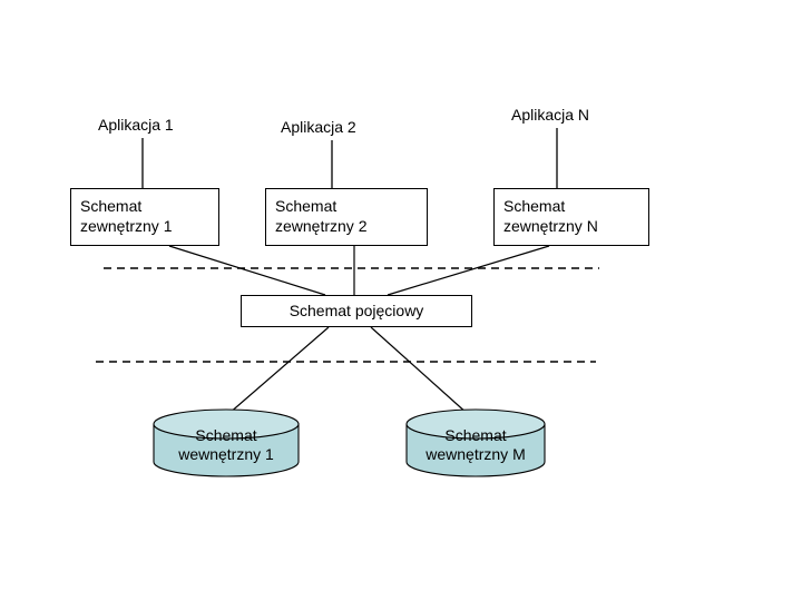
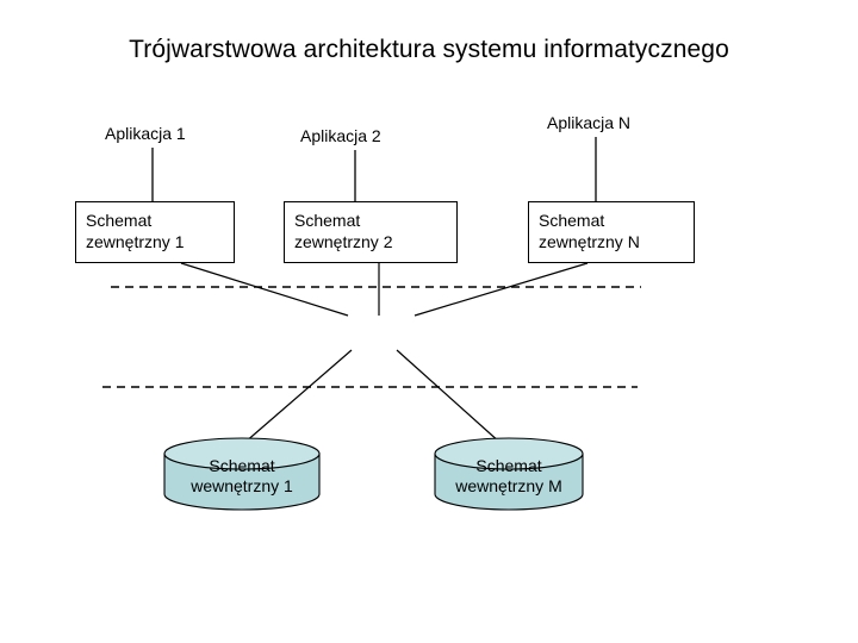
+ Trójwarstwowa architektura systemu informatycznego
  Aplikacja 1
  Aplikacja 2
  Aplikacja N
  Schemat
  zewnętrzny 1
  Schemat
  zewnętrzny 2
  Schemat
  zewnętrzny N
- Schemat pojęciowy
  Schemat
  wewnętrzny 1
  Schemat
  wewnętrzny M
